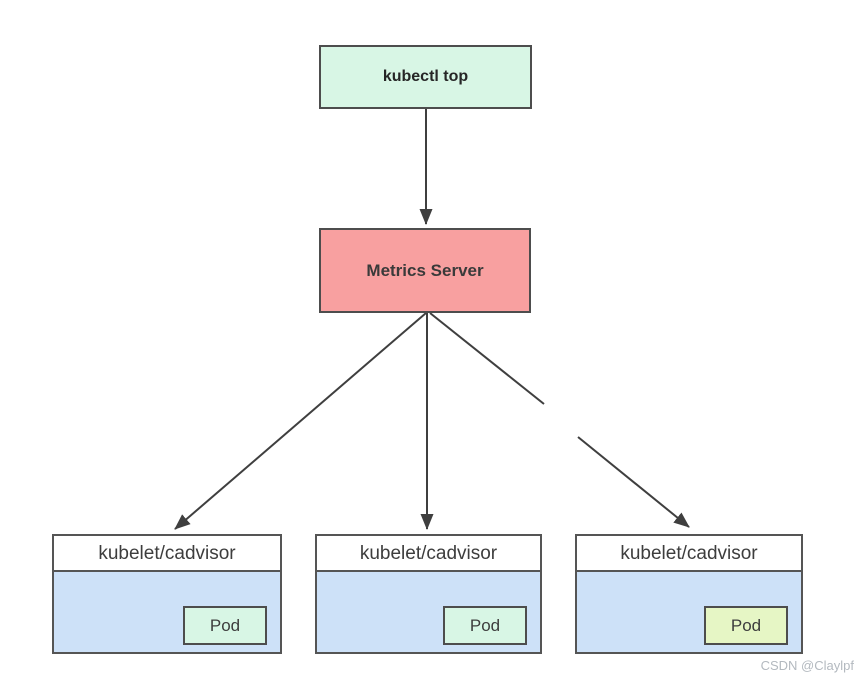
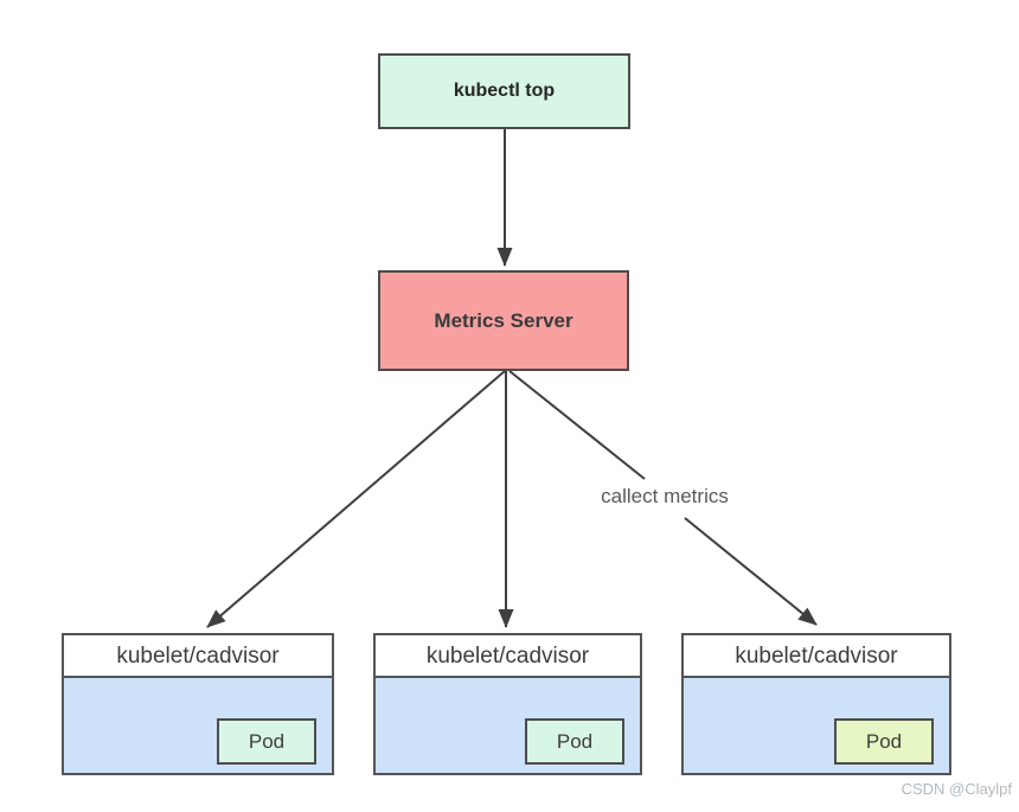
  kubectl top
  Metrics Server
+ callect metrics
  kubelet/cadvisor
  Pod
  kubelet/cadvisor
  Pod
  kubelet/cadvisor
  Pod
  CSDN @Claylpf
